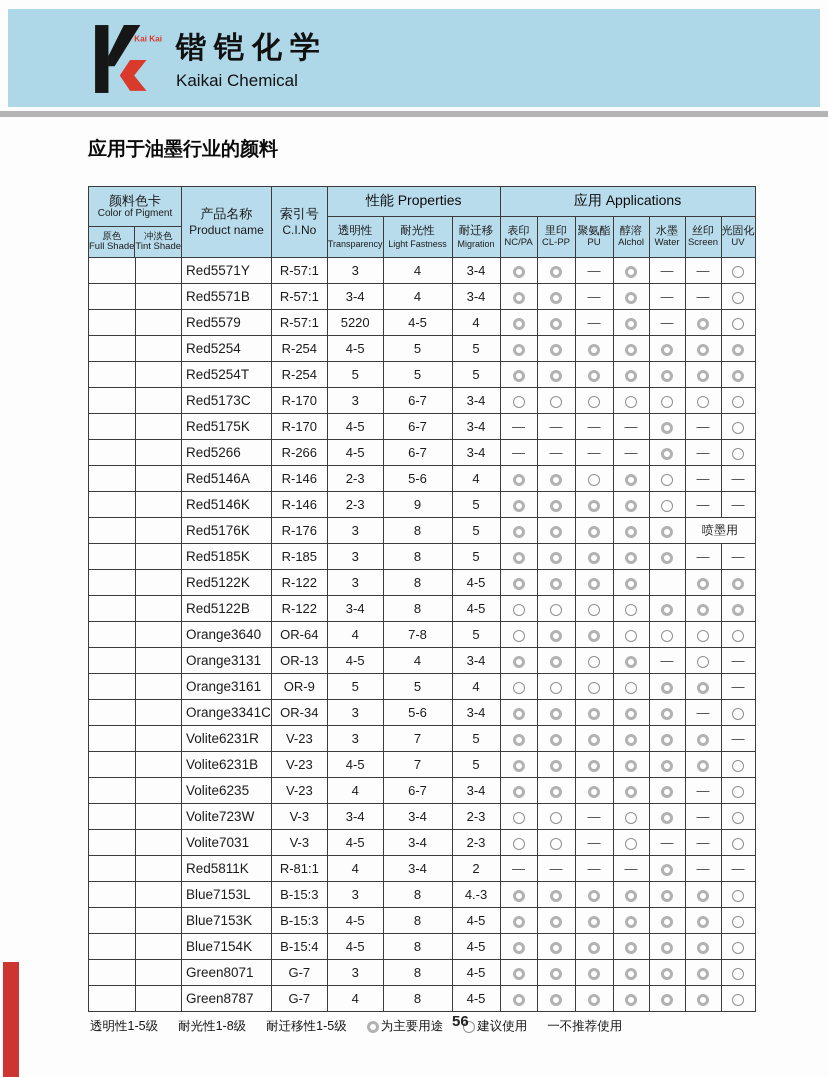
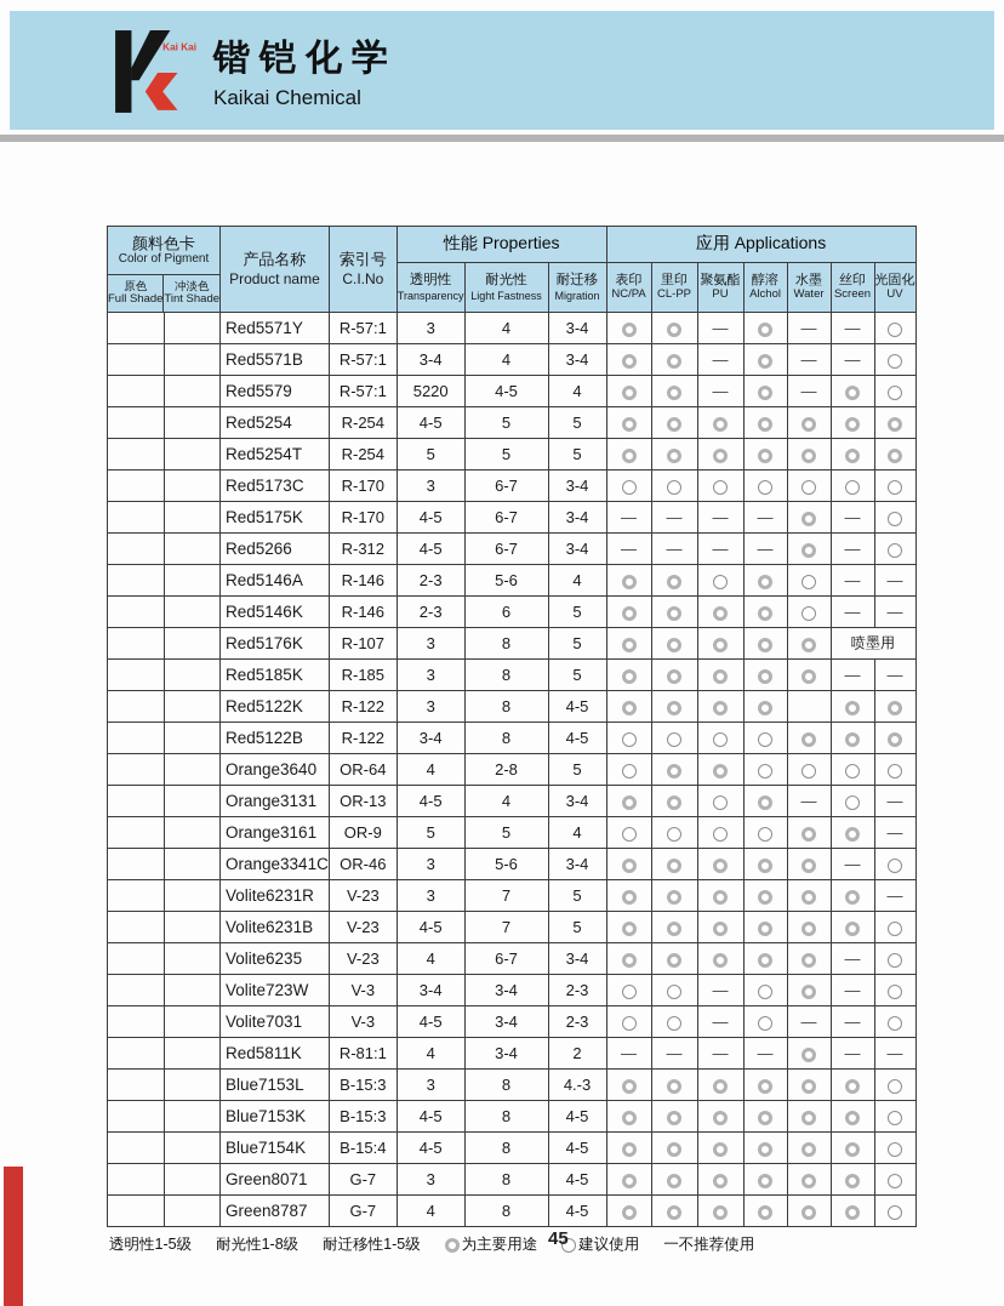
  Kai Kai
  锴铠化学
  Kaikai Chemical
- 应用于油墨行业的颜料
  颜料色卡Color of Pigment原色Full Shade冲淡色Tint Shade	产品名称Product name	索引号C.I.No	性能 Properties	应用 Applications
  透明性Transparency	耐光性Light Fastness	耐迁移Migration	表印NC/PA	里印CL-PP	聚氨酯PU	醇溶Alchol	水墨Water	丝印Screen	光固化UV
  		Red5571Y	R-57:1	3	4	3-4			—		—	—
  		Red5571B	R-57:1	3-4	4	3-4			—		—	—
  		Red5579	R-57:1	5220	4-5	4			—		—
  		Red5254	R-254	4-5	5	5
  		Red5254T	R-254	5	5	5
  		Red5173C	R-170	3	6-7	3-4
  		Red5175K	R-170	4-5	6-7	3-4	—	—	—	—		—
- 		Red5266	R-266	4-5	6-7	3-4	—	—	—	—		—
+ 		Red5266	R-312	4-5	6-7	3-4	—	—	—	—		—
  		Red5146A	R-146	2-3	5-6	4						—	—
- 		Red5146K	R-146	2-3	9	5						—	—
+ 		Red5146K	R-146	2-3	6	5						—	—
- 		Red5176K	R-176	3	8	5						喷墨用
+ 		Red5176K	R-107	3	8	5						喷墨用
  		Red5185K	R-185	3	8	5						—	—
  		Red5122K	R-122	3	8	4-5
  		Red5122B	R-122	3-4	8	4-5
- 		Orange3640	OR-64	4	7-8	5
+ 		Orange3640	OR-64	4	2-8	5
  		Orange3131	OR-13	4-5	4	3-4					—		—
  		Orange3161	OR-9	5	5	4							—
- 		Orange3341C	OR-34	3	5-6	3-4						—
+ 		Orange3341C	OR-46	3	5-6	3-4						—
  		Volite6231R	V-23	3	7	5							—
  		Volite6231B	V-23	4-5	7	5
  		Volite6235	V-23	4	6-7	3-4						—
  		Volite723W	V-3	3-4	3-4	2-3			—			—
  		Volite7031	V-3	4-5	3-4	2-3			—		—	—
  		Red5811K	R-81:1	4	3-4	2	—	—	—	—		—	—
  		Blue7153L	B-15:3	3	8	4.-3
  		Blue7153K	B-15:3	4-5	8	4-5
  		Blue7154K	B-15:4	4-5	8	4-5
  		Green8071	G-7	3	8	4-5
  		Green8787	G-7	4	8	4-5
  透明性1-5级
  耐光性1-8级
  耐迁移性1-5级
  为主要用途
  建议使用
  一不推荐使用
- 56
+ 45
